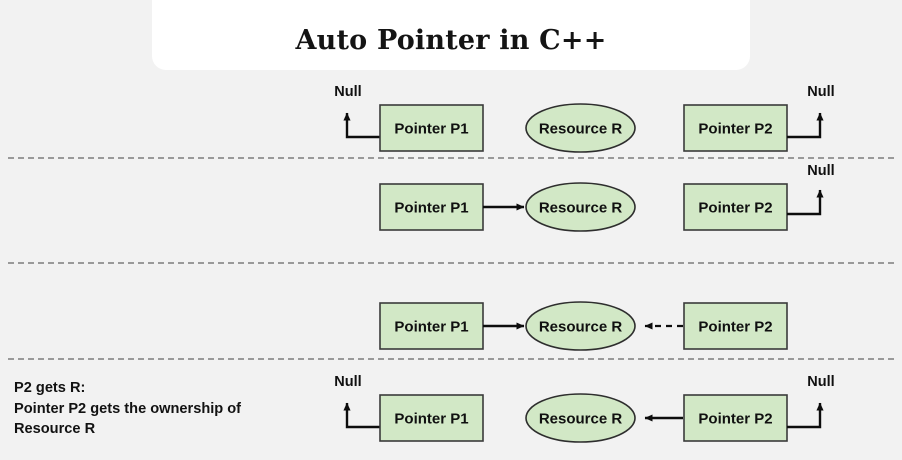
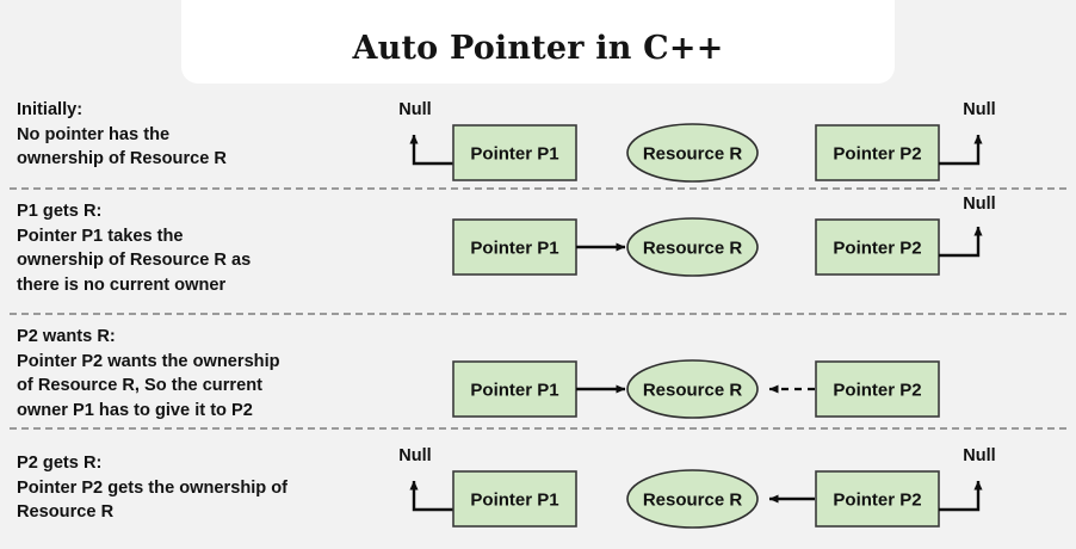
  Auto Pointer in C++
+ Initially:
+ No pointer has the
+ ownership of Resource R
+ P1 gets R:
+ Pointer P1 takes the
+ ownership of Resource R as
+ there is no current owner
+ P2 wants R:
+ Pointer P2 wants the ownership
+ of Resource R, So the current
+ owner P1 has to give it to P2
  P2 gets R:
  Pointer P2 gets the ownership of
  Resource R
  Null
  Pointer P1
  Resource R
  Pointer P2
  Null
  Pointer P1
  Resource R
  Pointer P2
  Null
  Pointer P1
  Resource R
  Pointer P2
  Null
  Pointer P1
  Resource R
  Pointer P2
  Null
